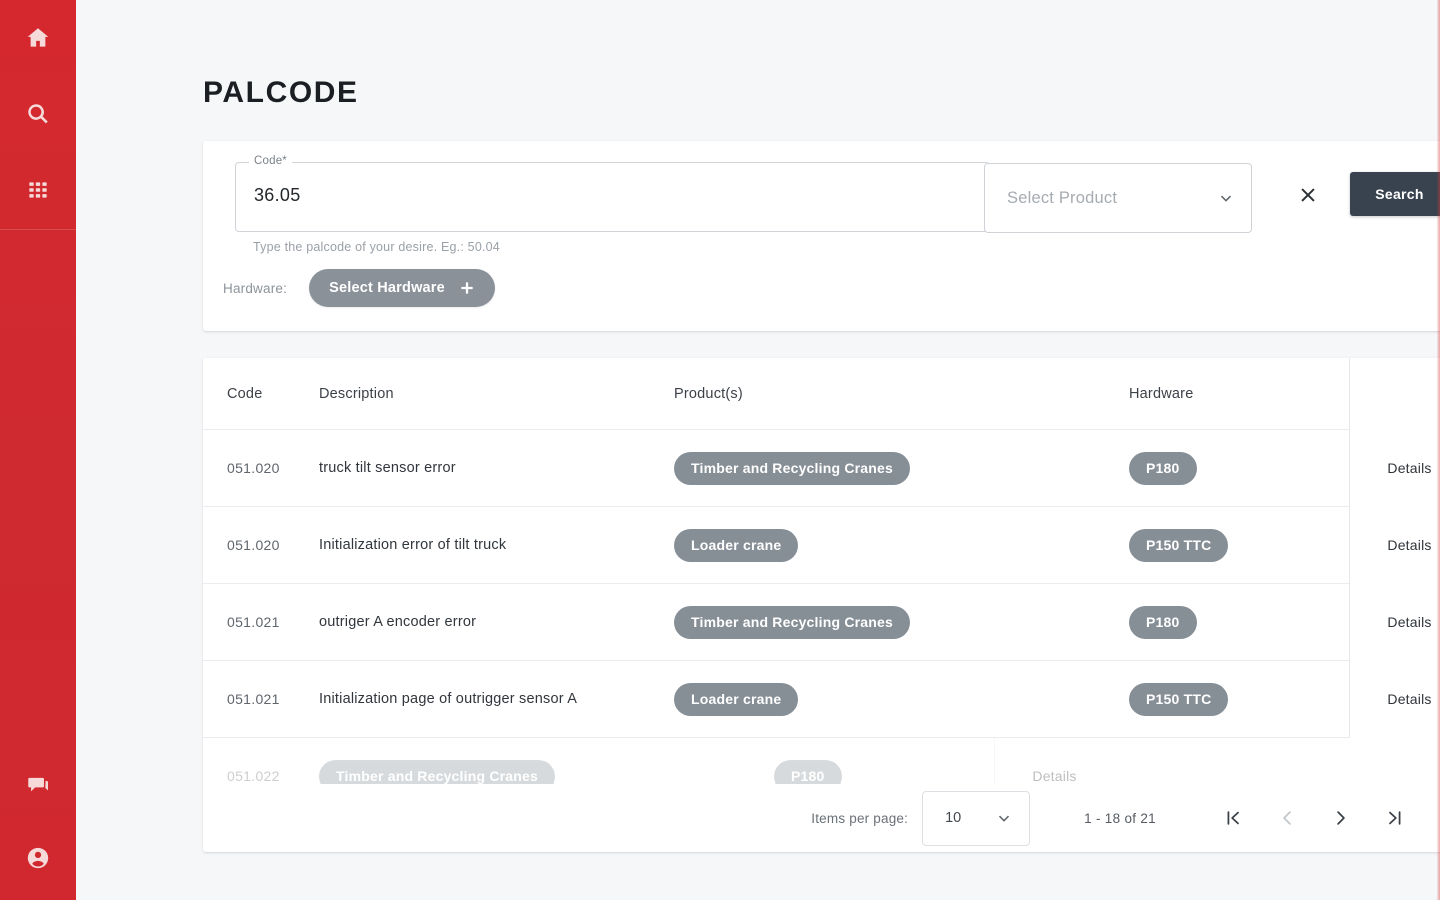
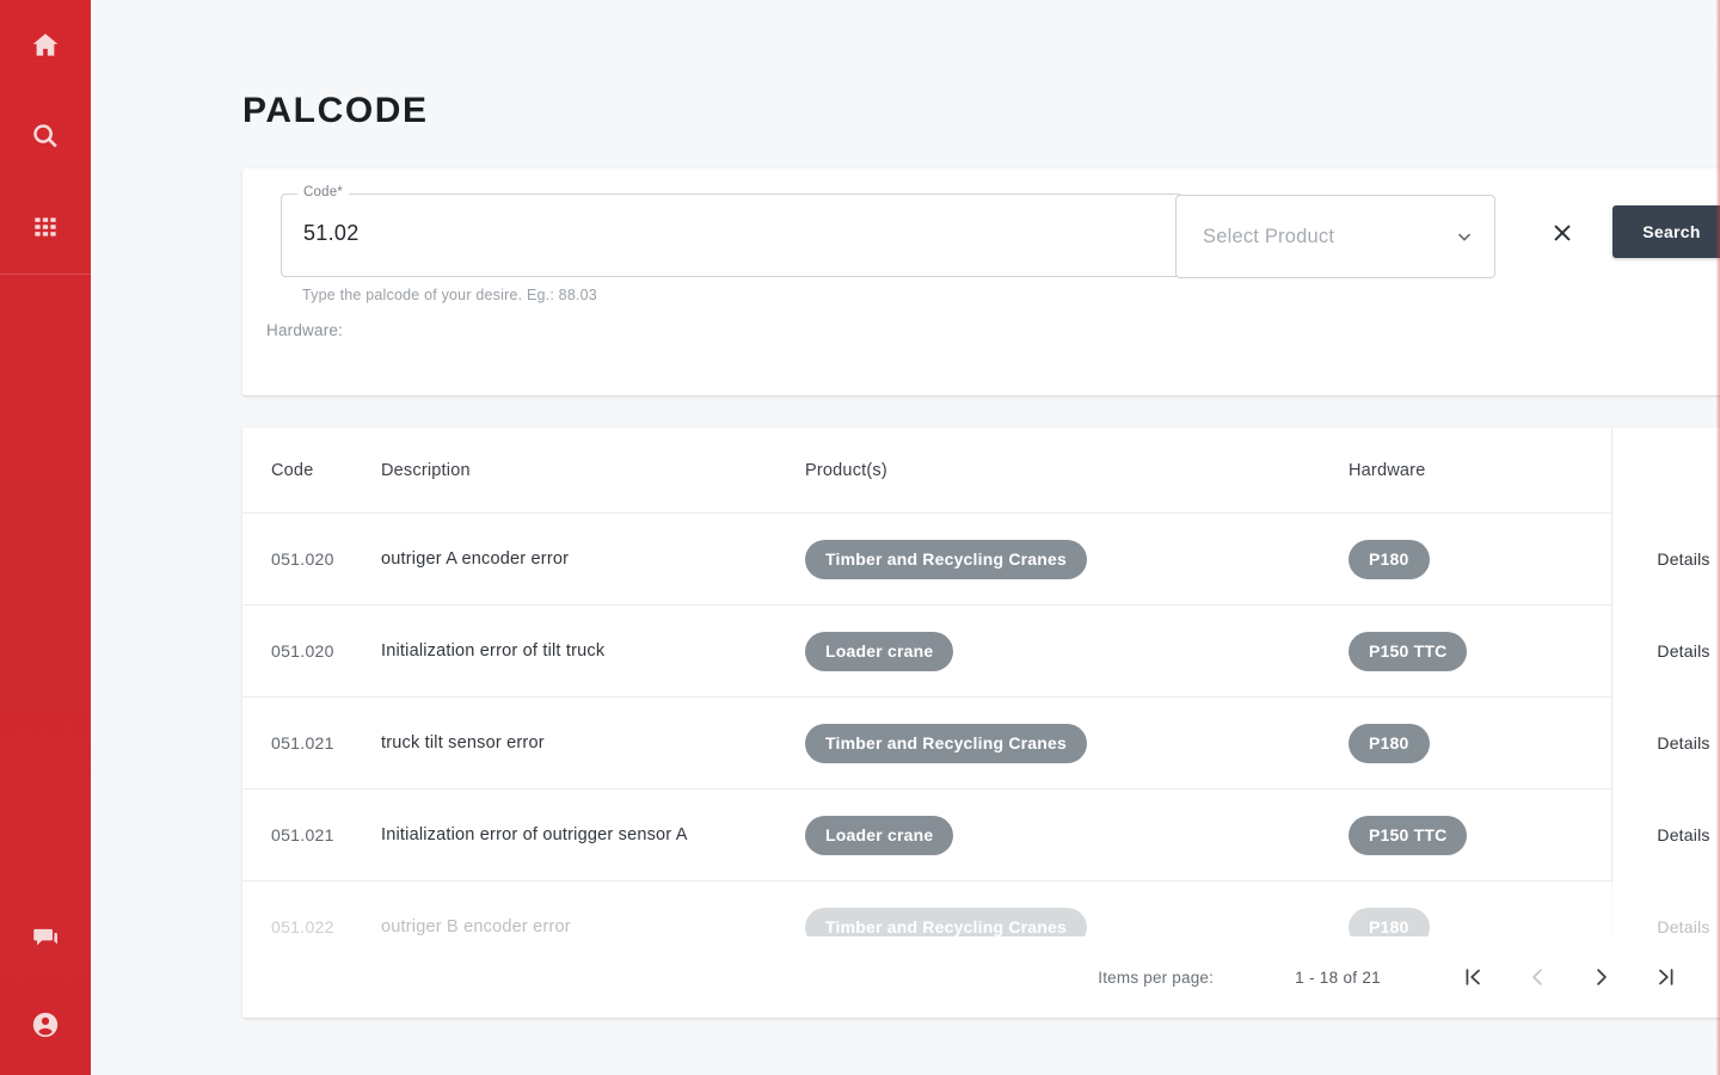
  PALCODE
  Code*
- 36.05
+ 51.02
- Type the palcode of your desire. Eg.: 50.04
+ Type the palcode of your desire. Eg.: 88.03
  Hardware:
- Select Hardware
  Select Product
  Search
  Code
  Description
  Product(s)
  Hardware
  051.020
- truck tilt sensor error
+ outriger A encoder error
  Timber and Recycling Cranes
  P180
  Details
  051.020
  Initialization error of tilt truck
  Loader crane
  P150 TTC
  Details
  051.021
- outriger A encoder error
+ truck tilt sensor error
  Timber and Recycling Cranes
  P180
  Details
  051.021
- Initialization page of outrigger sensor A
+ Initialization error of outrigger sensor A
  Loader crane
  P150 TTC
  Details
  051.022
+ outriger B encoder error
  Timber and Recycling Cranes
  P180
  Details
  Items per page:
- 10
  1 - 18 of 21
